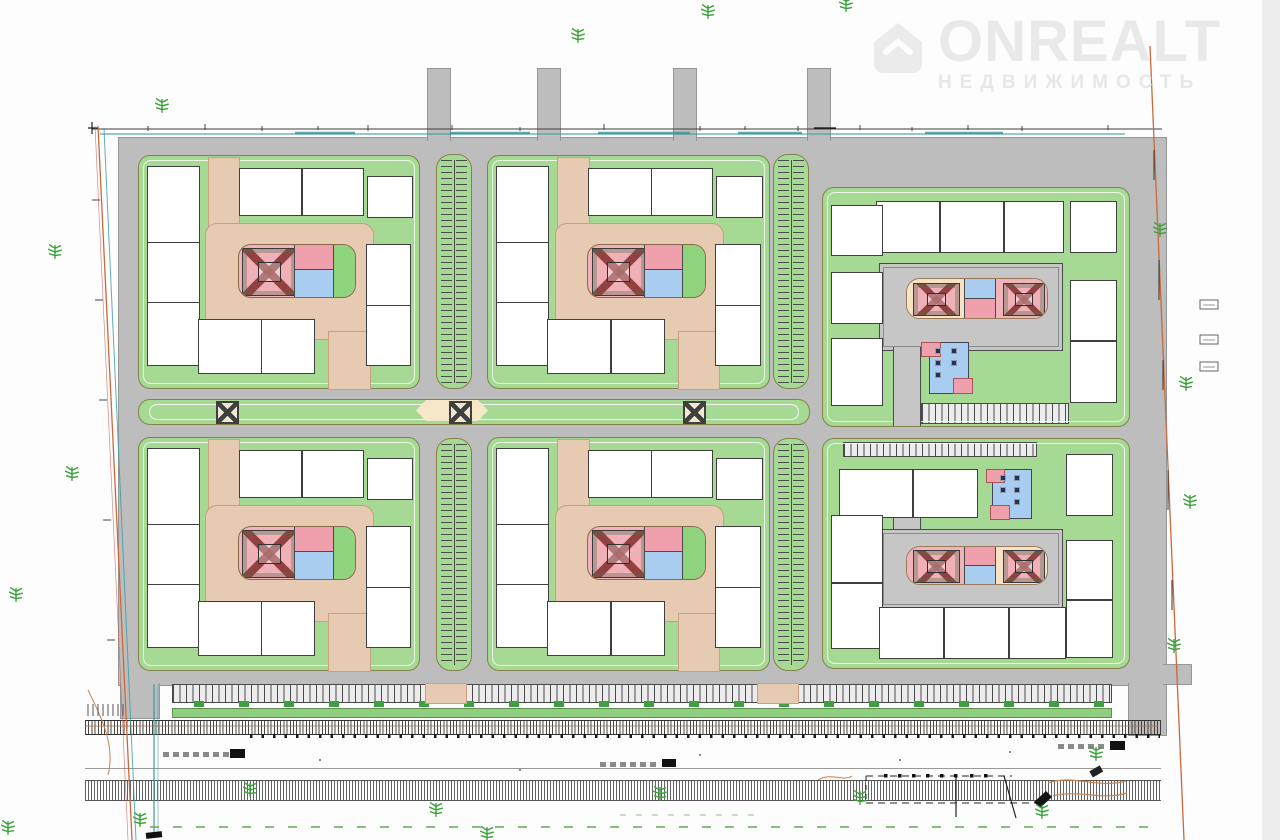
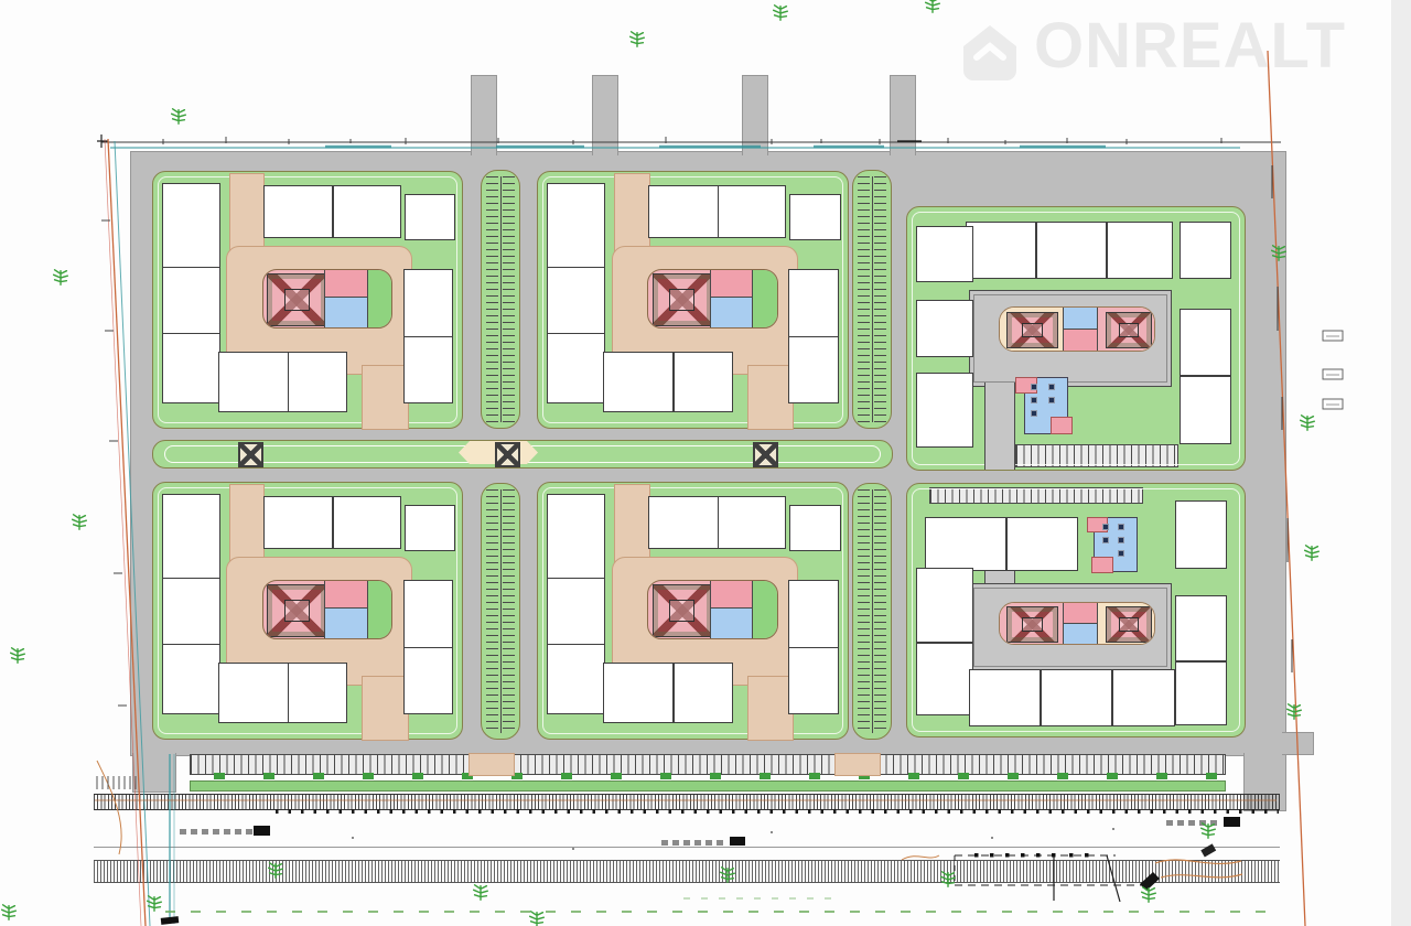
  ONREALT
- НЕДВИЖИМОСТЬ
